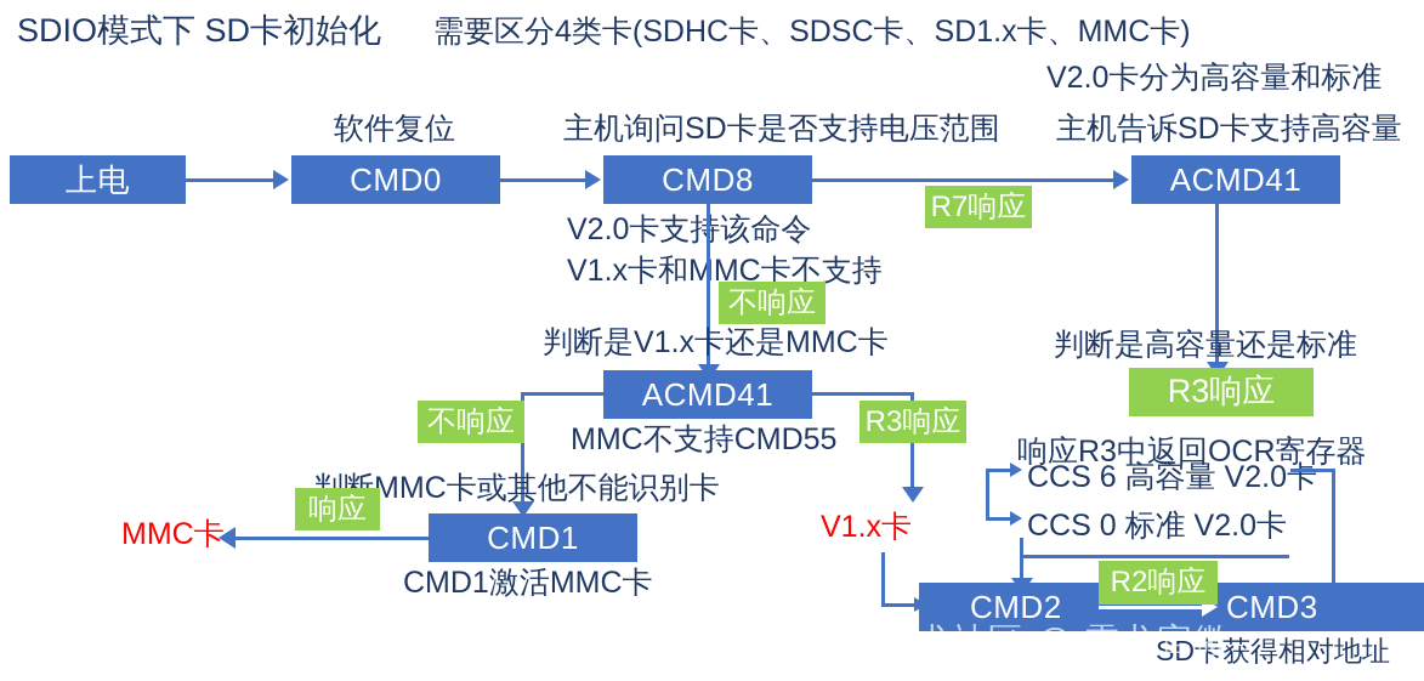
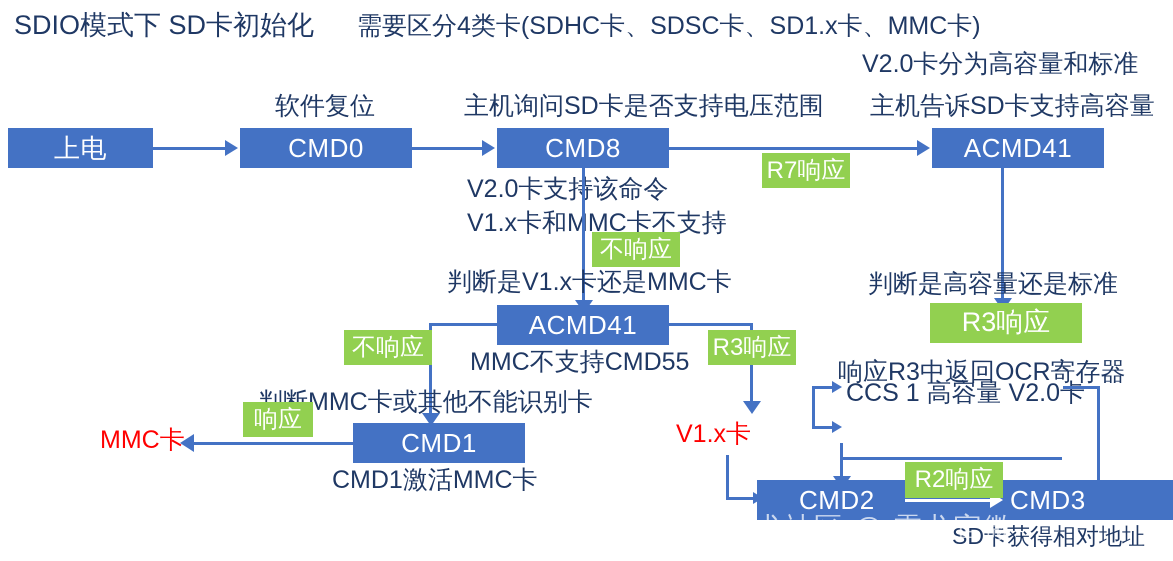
  SDIO模式下 SD卡初始化
  需要区分4类卡(SDHC卡、SDSC卡、SD1.x卡、MMC卡)
  V2.0卡分为高容量和标准
  软件复位
  主机询问SD卡是否支持电压范围
  主机告诉SD卡支持高容量
  上电
  CMD0
  CMD8
  ACMD41
  R7响应
  V2.0卡支持该命令
  V1.x卡和MMC卡不支持
  不响应
  判断是V1.x卡还是MMC卡
  判断是高容量还是标准
  R3响应
  ACMD41
  MMC不支持CMD55
  不响应
  R3响应
  响应R3中返回OCR寄存器
- CCS 6 高容量 V2.0卡
+ CCS 1 高容量 V2.0卡
- CCS 0 标准 V2.0卡
  V1.x卡
  MMC卡或其他不能识别卡
  CMD1
  CMD1激活MMC卡
  响应
  MMC卡
  CMD2
  CMD3
  R2响应
  SD卡获得相对地址
  掘金技术社区 @ 雷龙官微
